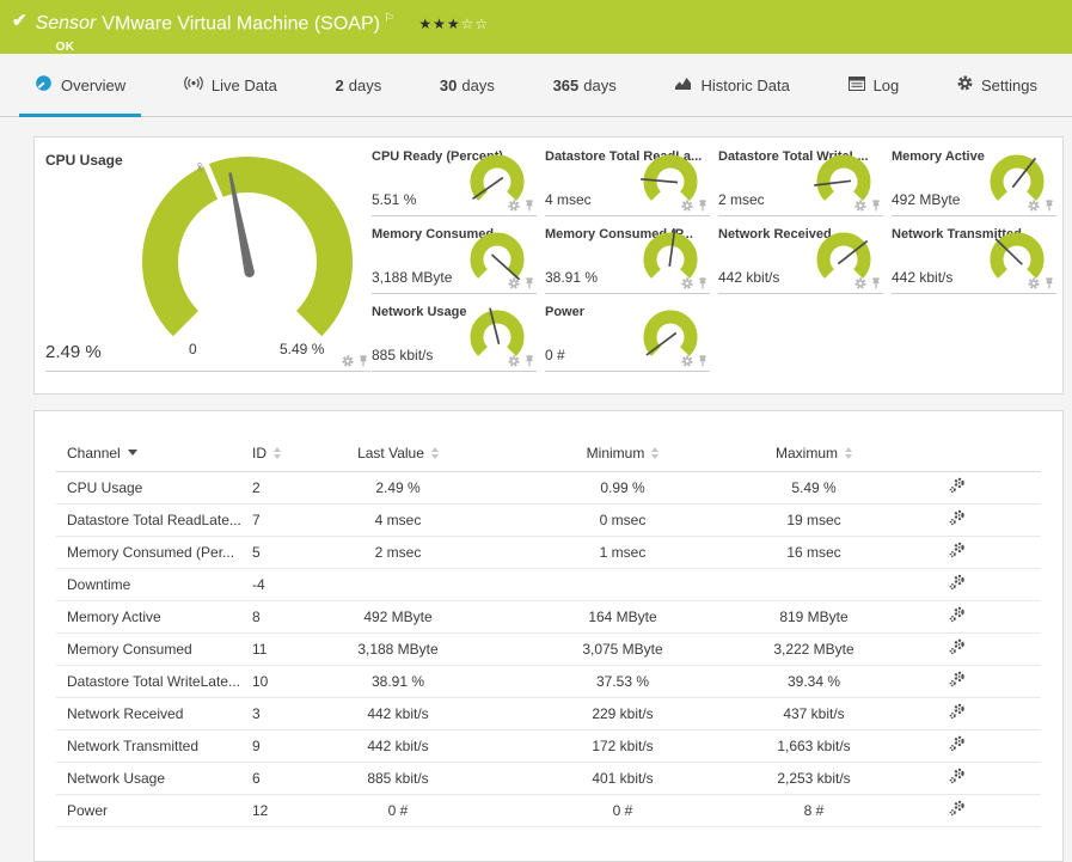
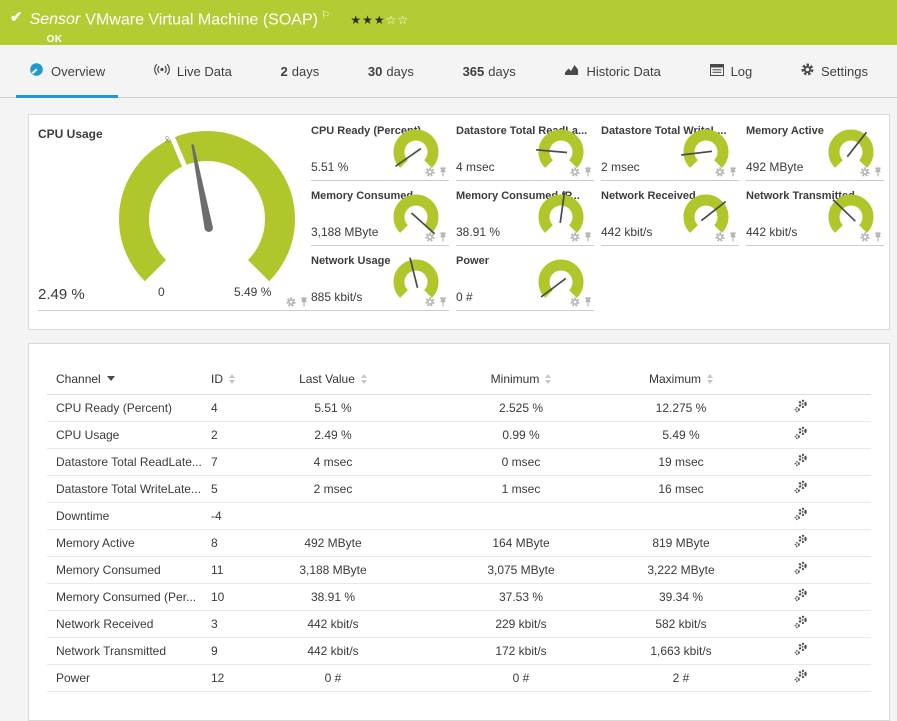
  ✔
  Sensor VMware Virtual Machine (SOAP) ⚐ ★★★☆☆
  OK
  Overview
  Live Data
  2
  days
  30
  days
  365
  days
  Historic Data
  Log
  Settings
  CPU Usage
  x̄
  2.49 %
  0
  5.49 %
  CPU Ready (Perce
  5.51 %
  Datastore Total Rea...
  4 msec
  Datastore Total Wr...
  2 msec
  Memory Active
  492 MByte
  Memory Consume
  3,188 MByte
  Memory Consume...
  38.91 %
  Network Received
  442 kbit/s
  Network Transmitt
  442 kbit/s
  Network Usage
  885 kbit/s
  Power
  0 #
  Channel	ID	Last Value	Minimum	Maximum
+ CPU Ready (Percent)	4	5.51 %	2.525 %	12.275 %
  CPU Usage	2	2.49 %	0.99 %	5.49 %
  Datastore Total ReadLate...	7	4 msec	0 msec	19 msec
- Memory Consumed (Per...	5	2 msec	1 msec	16 msec
+ Datastore Total WriteLate...	5	2 msec	1 msec	16 msec
  Downtime	-4
  Memory Active	8	492 MByte	164 MByte	819 MByte
  Memory Consumed	11	3,188 MByte	3,075 MByte	3,222 MByte
- Datastore Total WriteLate...	10	38.91 %	37.53 %	39.34 %
+ Memory Consumed (Per...	10	38.91 %	37.53 %	39.34 %
- Network Received	3	442 kbit/s	229 kbit/s	437 kbit/s
+ Network Received	3	442 kbit/s	229 kbit/s	582 kbit/s
  Network Transmitted	9	442 kbit/s	172 kbit/s	1,663 kbit/s
- Network Usage	6	885 kbit/s	401 kbit/s	2,253 kbit/s
- Power	12	0 #	0 #	8 #
+ Power	12	0 #	0 #	2 #
